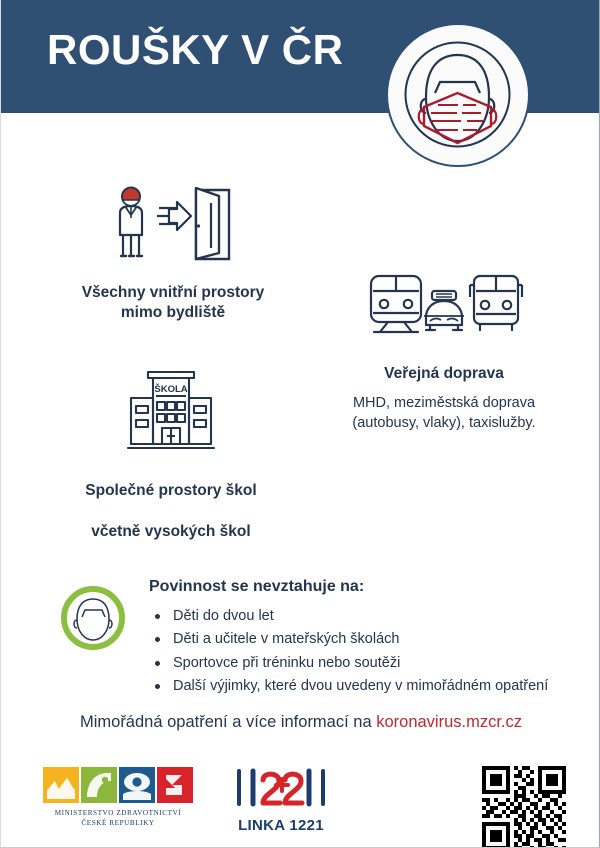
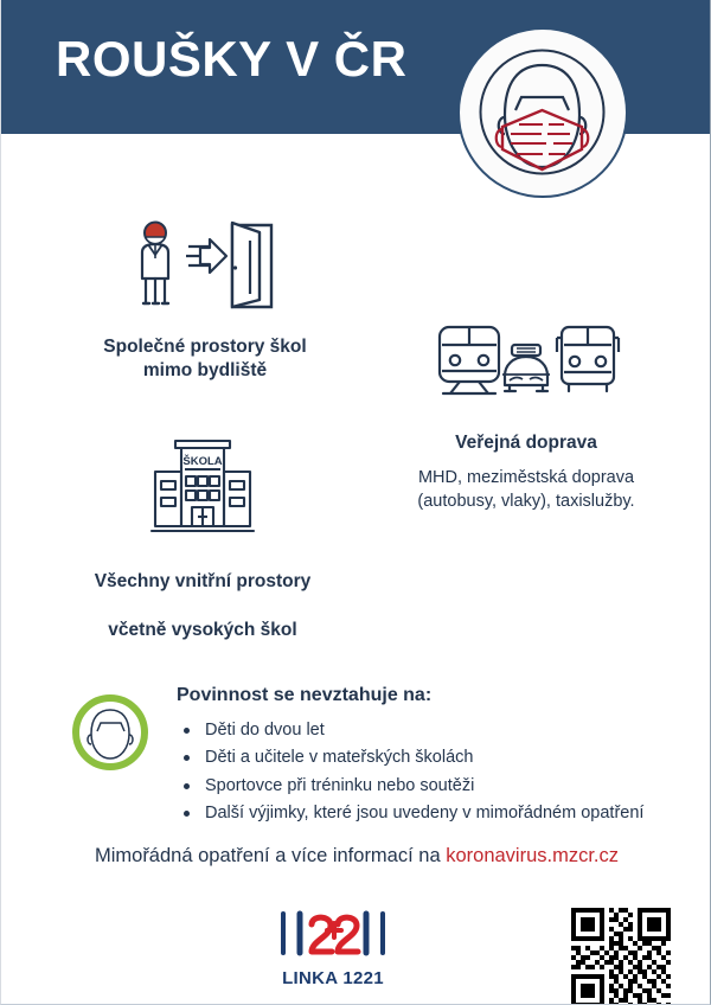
  ROUŠKY V ČR
- Všechny vnitřní prostory
+ Společné prostory škol
  mimo bydliště
  Veřejná doprava
  MHD, meziměstská doprava
  (autobusy, vlaky), taxislužby.
  ŠKOLA
- Společné prostory škol
+ Všechny vnitřní prostory
  včetně vysokých škol
  Povinnost se nevztahuje na:
  Děti do dvou let
  Děti a učitele v mateřských školách
  Sportovce při tréninku nebo soutěži
- Další výjimky, které dvou uvedeny v mimořádném opatření
+ Další výjimky, které jsou uvedeny v mimořádném opatření
  Mimořádná opatření a více informací na koronavirus.mzcr.cz
- MINISTERSTVO ZDRAVOTNICTVÍ
- ČESKÉ REPUBLIKY
  LINKA 1221
